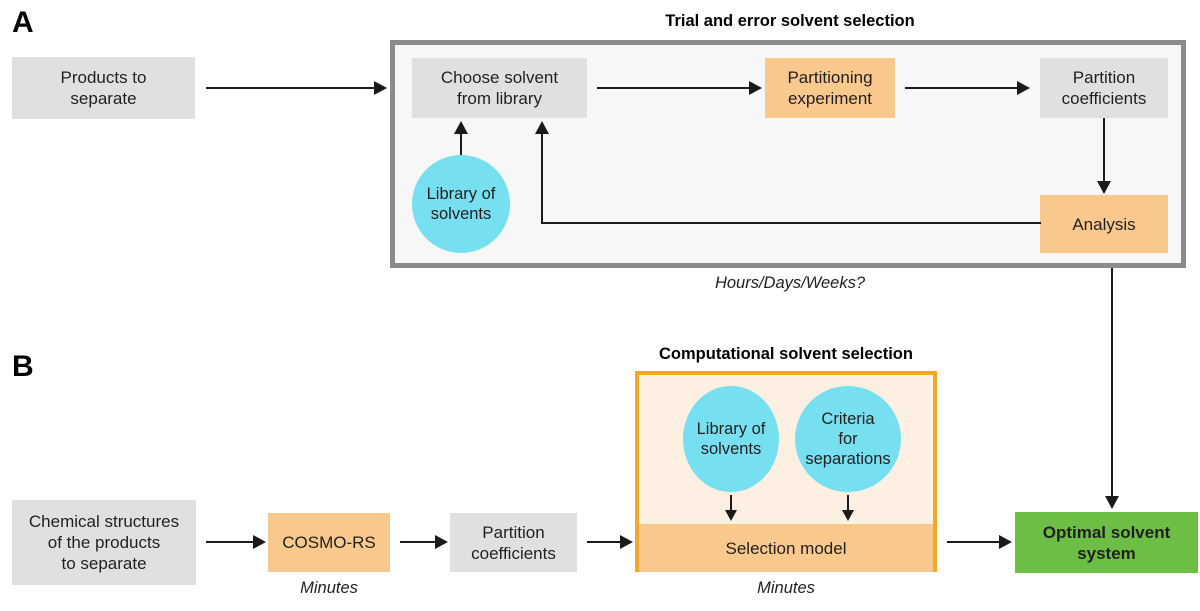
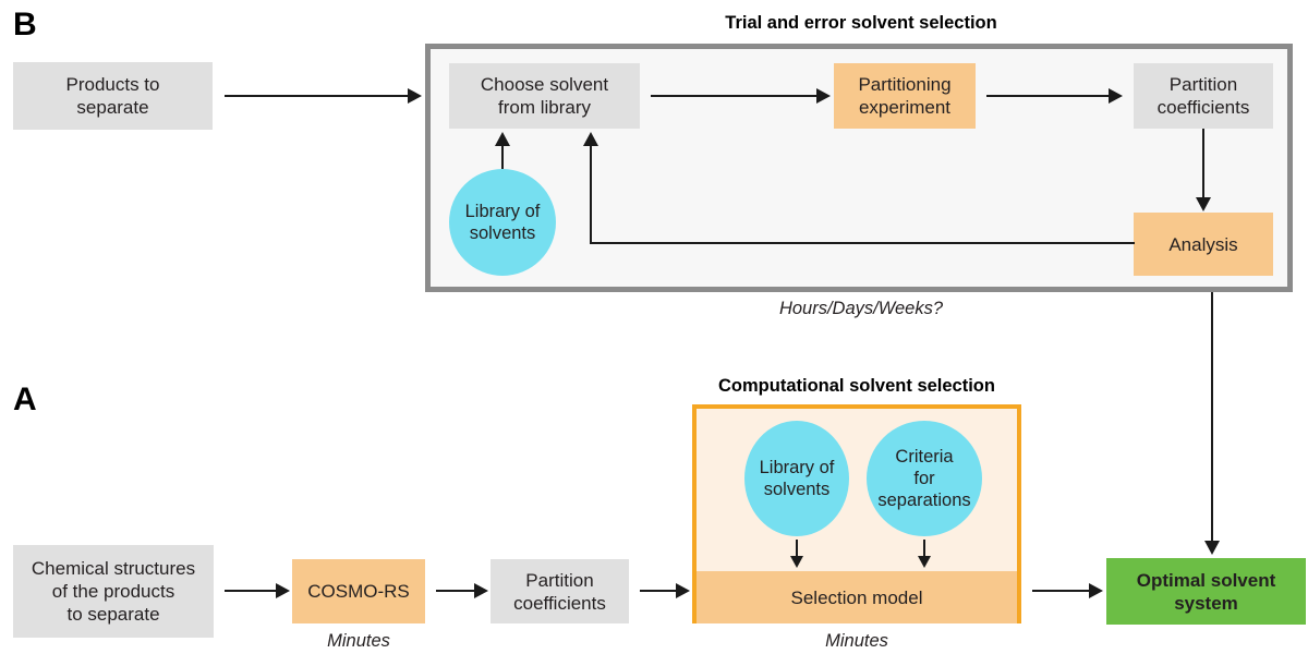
- A
+ B
  Trial and error solvent selection
  Products to
  separate
  Choose solvent
  from library
  Partitioning
  experiment
  Partition
  coefficients
  Analysis
  Library of
  solvents
  Hours/Days/Weeks?
- B
+ A
  Computational solvent selection
  Chemical structures
  of the products
  to separate
  COSMO-RS
  Minutes
  Partition
  coefficients
  Selection model
  Library of
  solvents
  Criteria
  for
  separations
  Minutes
  Optimal solvent
  system
